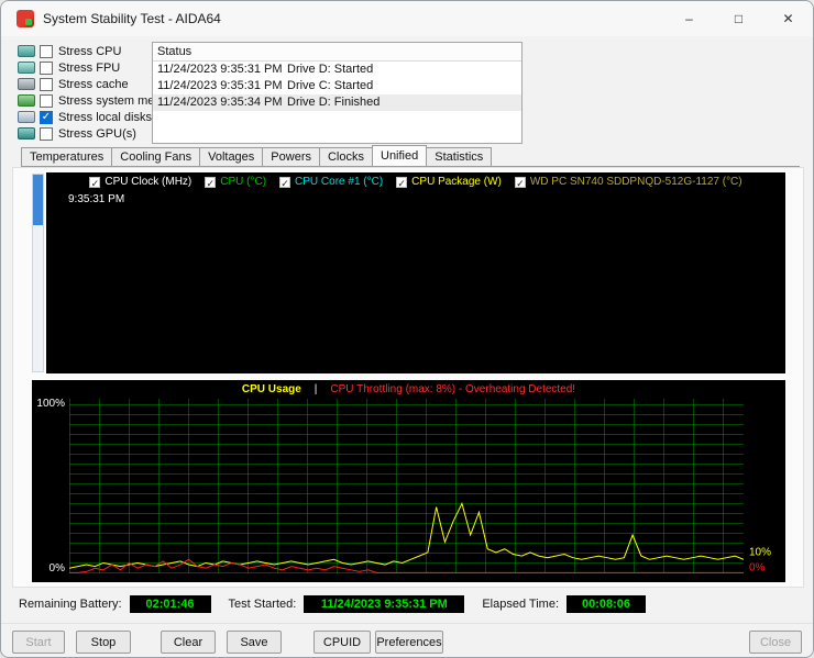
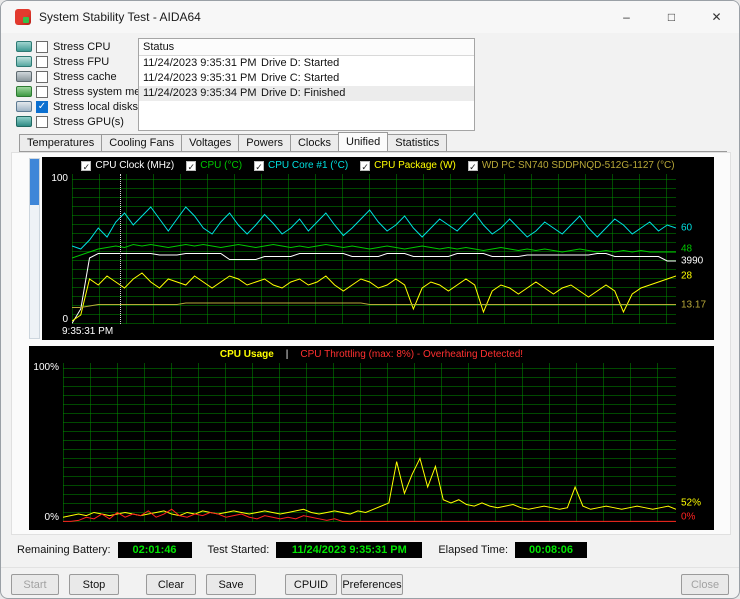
  System Stability Test - AIDA64
  –
  □
  ✕
  Stress CPU
  Stress FPU
  Stress cache
  Stress system m
  ✓
  Stress local disks
  Stress GPU(s)
  Status
  11/24/2023 9:35:31 PM
  Drive D: Started
  11/24/2023 9:35:31 PM
  Drive C: Started
  11/24/2023 9:35:34 PM
  Drive D: Finished
  Temperatures
  Cooling Fans
  Voltages
  Powers
  Clocks
  Unified
  Statistics
  ✓
  CPU Clock (MHz)
  ✓
  CPU (°C)
  ✓
  CPU Core #1 (°C)
  ✓
  CPU Package (W)
  ✓
  WD PC SN740 SDDPNQD-512G-1127 (°C)
+ 100
+ 0
+ 3990
+ 48
+ 60
+ 28
+ 13.17
  9:35:31 PM
  CPU Usage
  |
  CPU Throttling (max: 8%) - Overheating Detected!
  100%
  0%
- 10%
+ 52%
  0%
  Remaining Battery:
  02:01:46
  Test Started:
  11/24/2023 9:35:31 PM
  Elapsed Time:
  00:08:06
  Start
  Stop
  Clear
  Save
  CPUID
  Preferences
  Close
